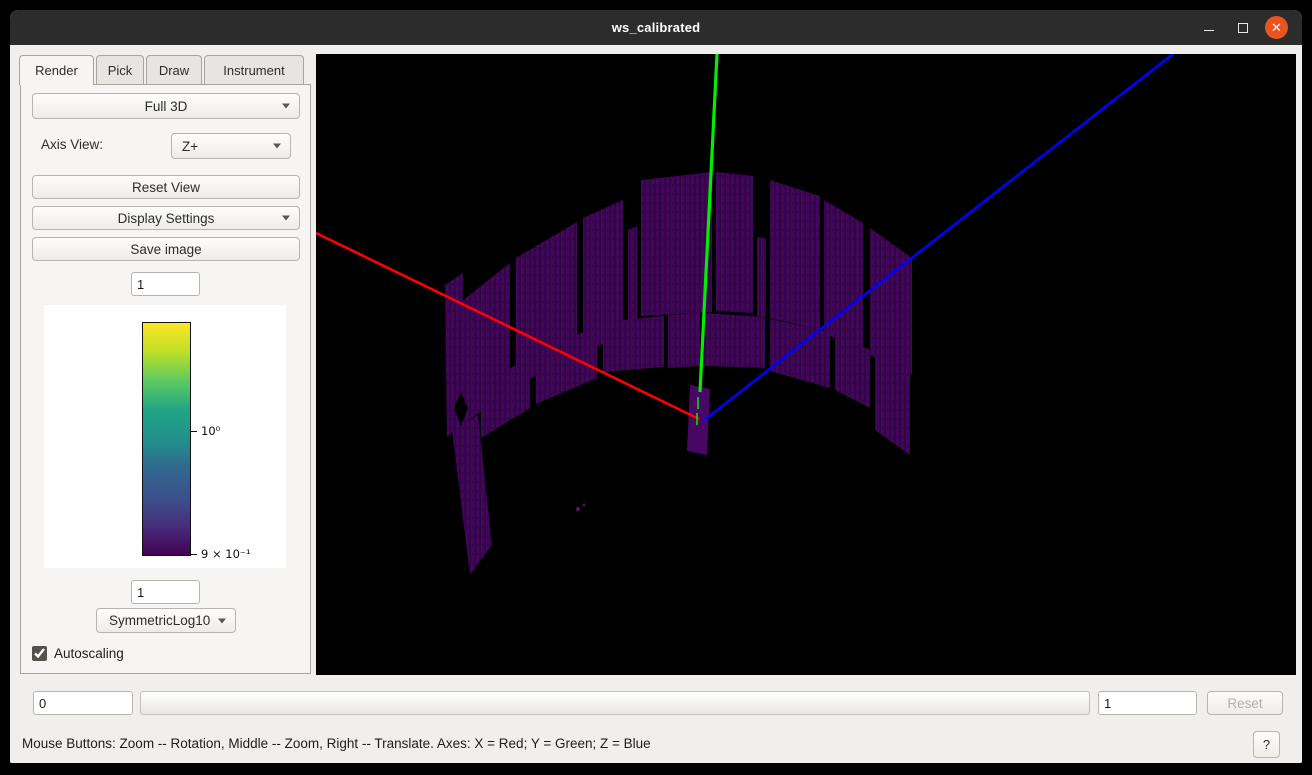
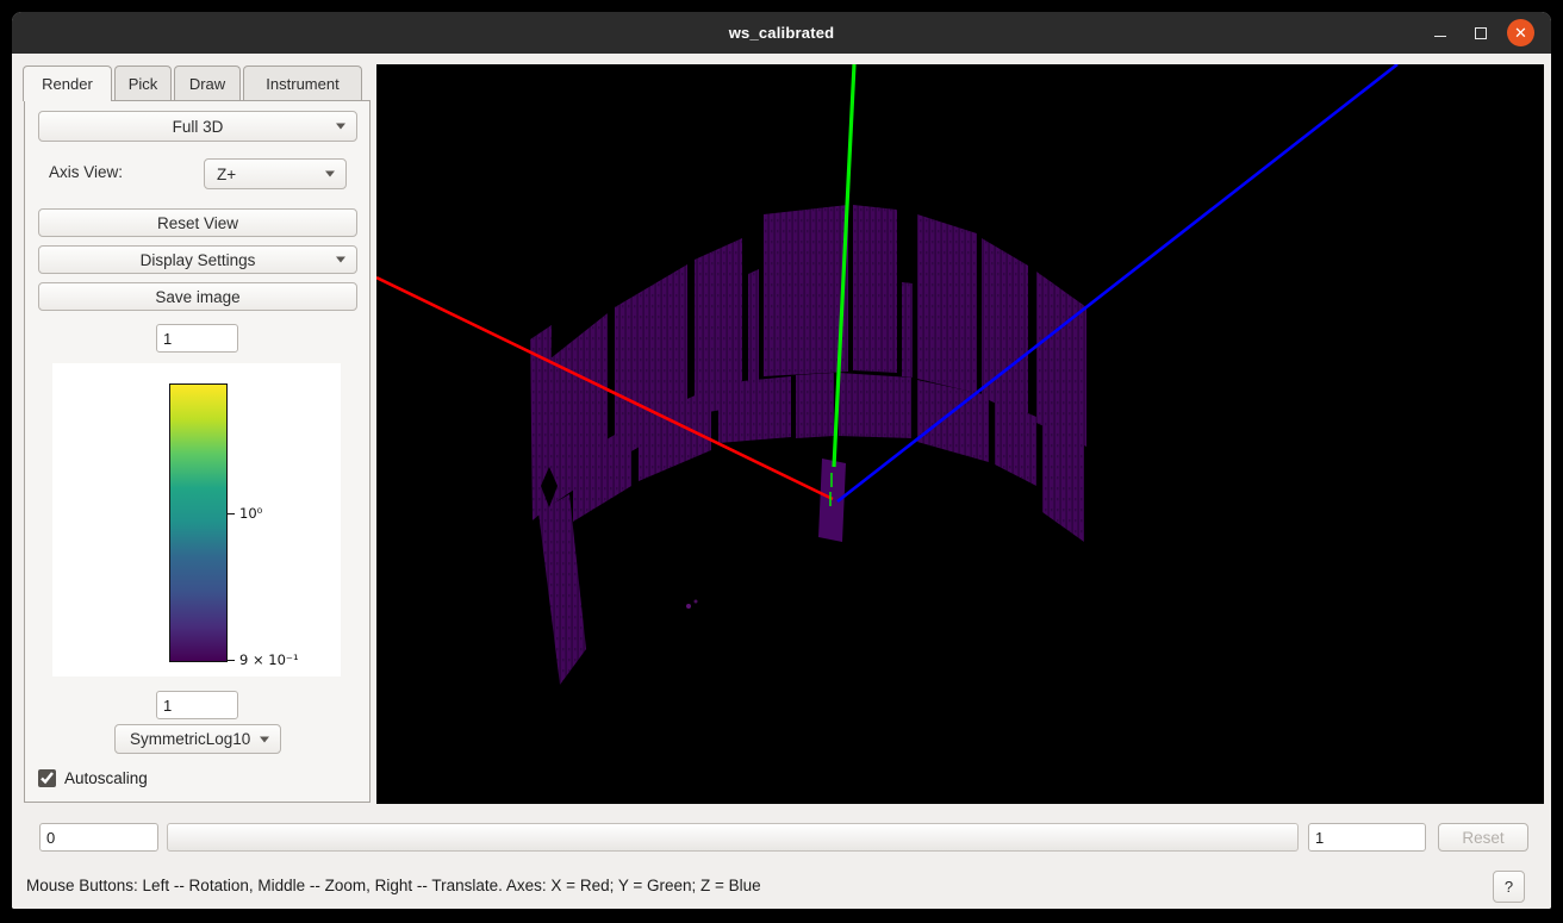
  ws_calibrated
  ✕
  Render
  Pick
  Draw
  Instrument
  Full 3D
  Axis View:
  Z+
  Reset View
  Display Settings
  Save image
  1
  10⁰
  9 × 10⁻¹
  1
  SymmetricLog10
  Autoscaling
  0
  1
  Reset
- Mouse Buttons: Zoom -- Rotation, Middle -- Zoom, Right -- Translate. Axes: X = Red; Y = Green; Z = Blue
+ Mouse Buttons: Left -- Rotation, Middle -- Zoom, Right -- Translate. Axes: X = Red; Y = Green; Z = Blue
  ?
